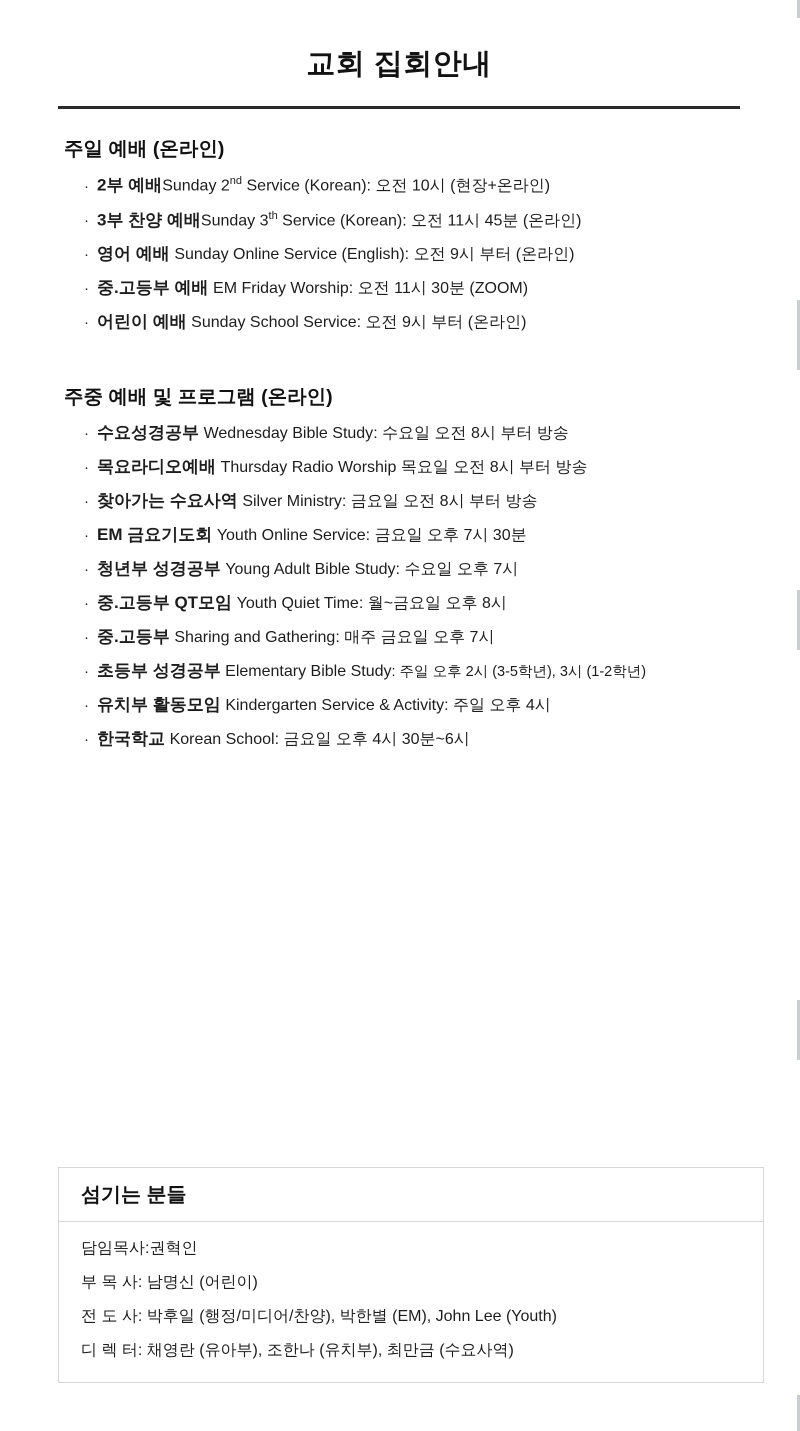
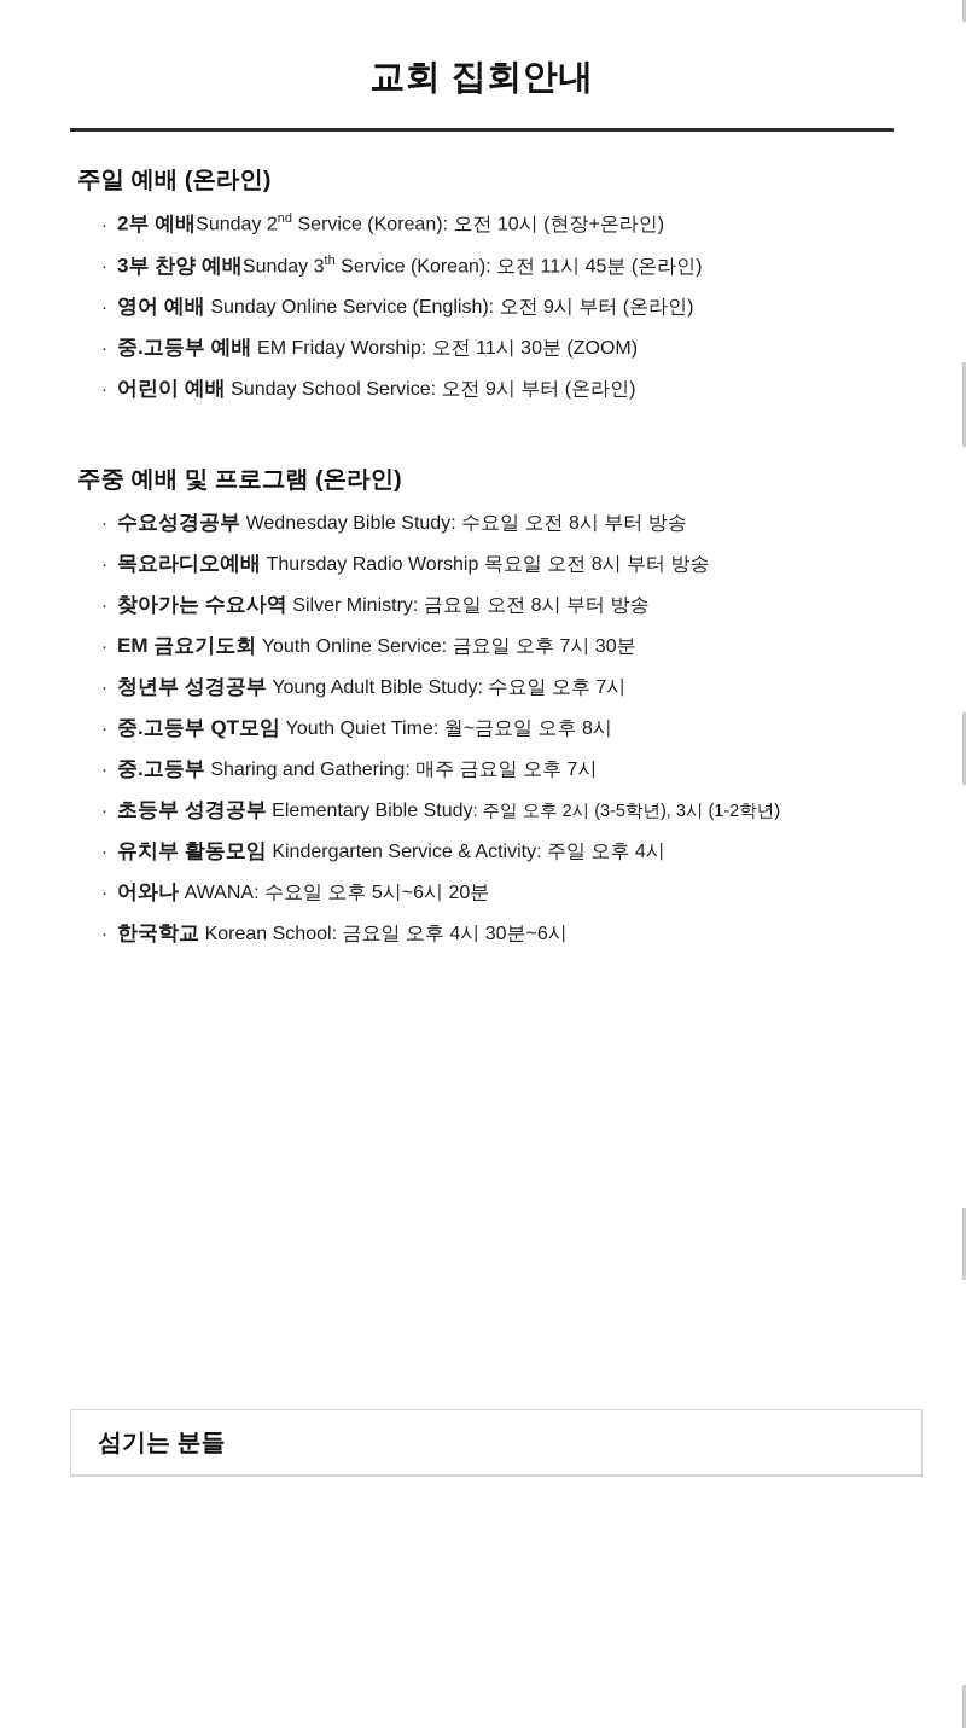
  교회 집회안내
  주일 예배 (온라인)
  · 2부 예배Sunday 2nd Service (Korean): 오전 10시 (현장+온라인)
  · 3부 찬양 예배Sunday 3th Service (Korean): 오전 11시 45분 (온라인)
  · 영어 예배 Sunday Online Service (English): 오전 9시 부터 (온라인)
  · 중.고등부 예배 EM Friday Worship: 오전 11시 30분 (ZOOM)
  · 어린이 예배 Sunday School Service: 오전 9시 부터 (온라인)
  주중 예배 및 프로그램 (온라인)
  · 수요성경공부 Wednesday Bible Study: 수요일 오전 8시 부터 방송
  · 목요라디오예배 Thursday Radio Worship 목요일 오전 8시 부터 방송
  · 찾아가는 수요사역 Silver Ministry: 금요일 오전 8시 부터 방송
  · EM 금요기도회 Youth Online Service: 금요일 오후 7시 30분
  · 청년부 성경공부 Young Adult Bible Study: 수요일 오후 7시
  · 중.고등부 QT모임 Youth Quiet Time: 월~금요일 오후 8시
  · 중.고등부 Sharing and Gathering: 매주 금요일 오후 7시
  · 초등부 성경공부 Elementary Bible Study: 주일 오후 2시 (3-5학년), 3시 (1-2학년)
  · 유치부 활동모임 Kindergarten Service & Activity: 주일 오후 4시
+ · 어와나 AWANA: 수요일 오후 5시~6시 20분
  · 한국학교 Korean School: 금요일 오후 4시 30분~6시
  섬기는 분들
- 담임목사:권혁인
- 부 목 사: 남명신 (어린이)
- 전 도 사: 박후일 (행정/미디어/찬양), 박한별 (EM), John Lee (Youth)
- 디 렉 터: 채영란 (유아부), 조한나 (유치부), 최만금 (수요사역)
